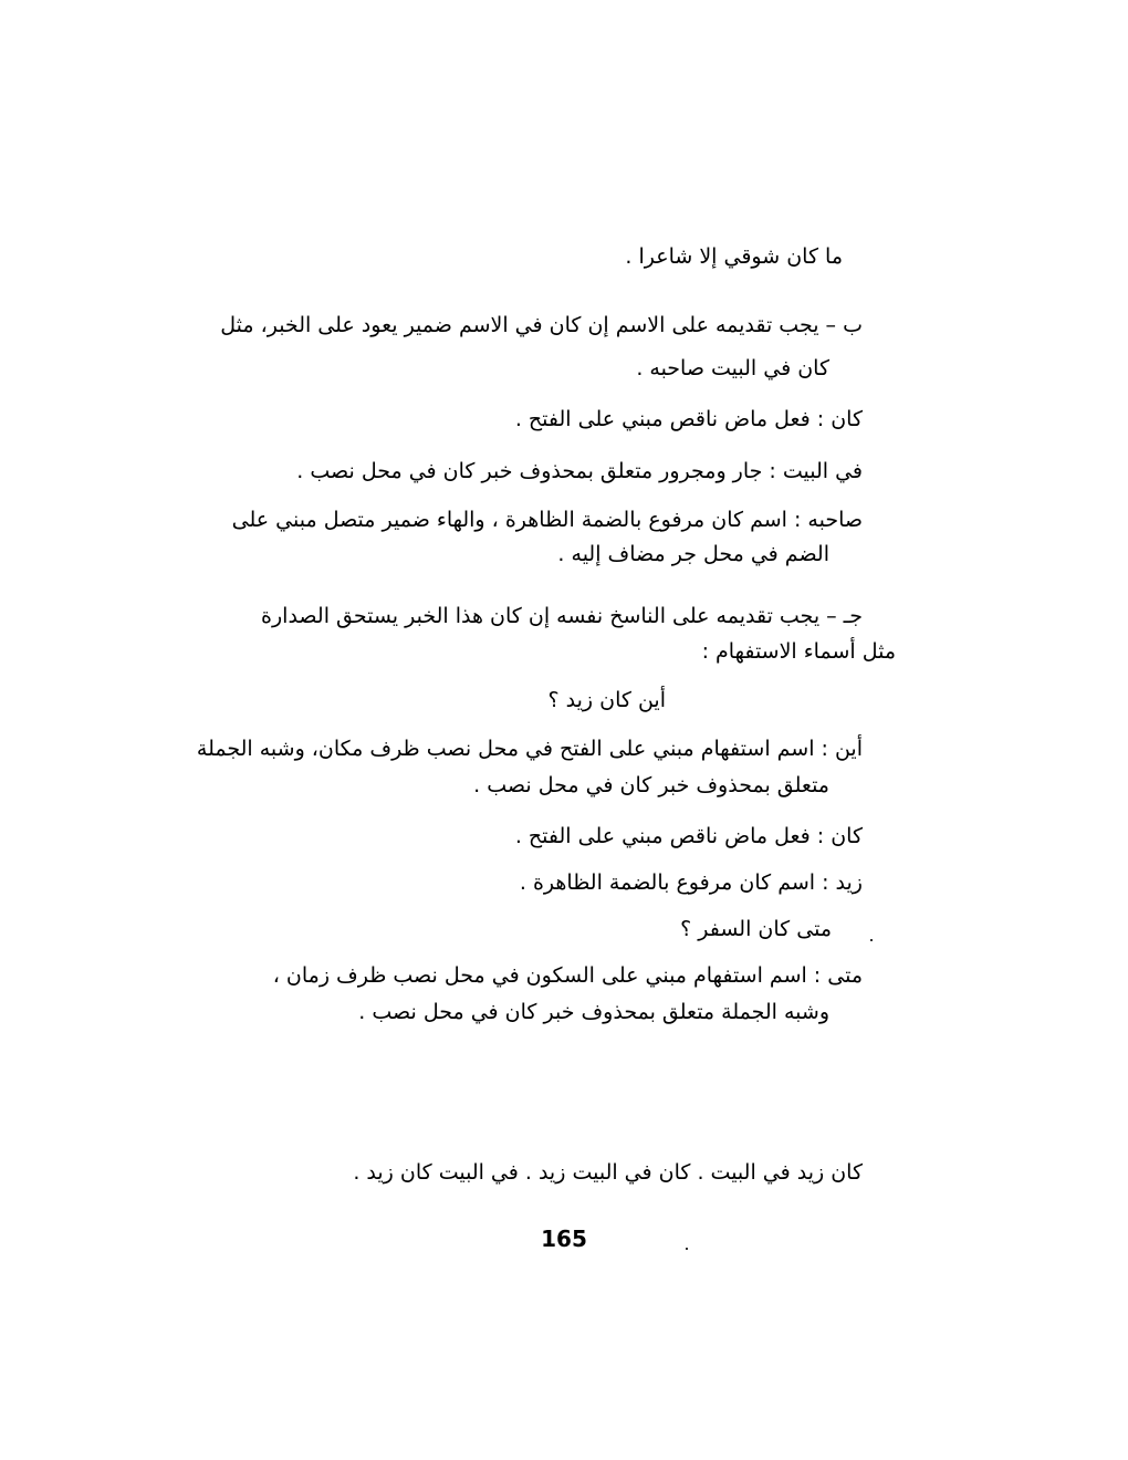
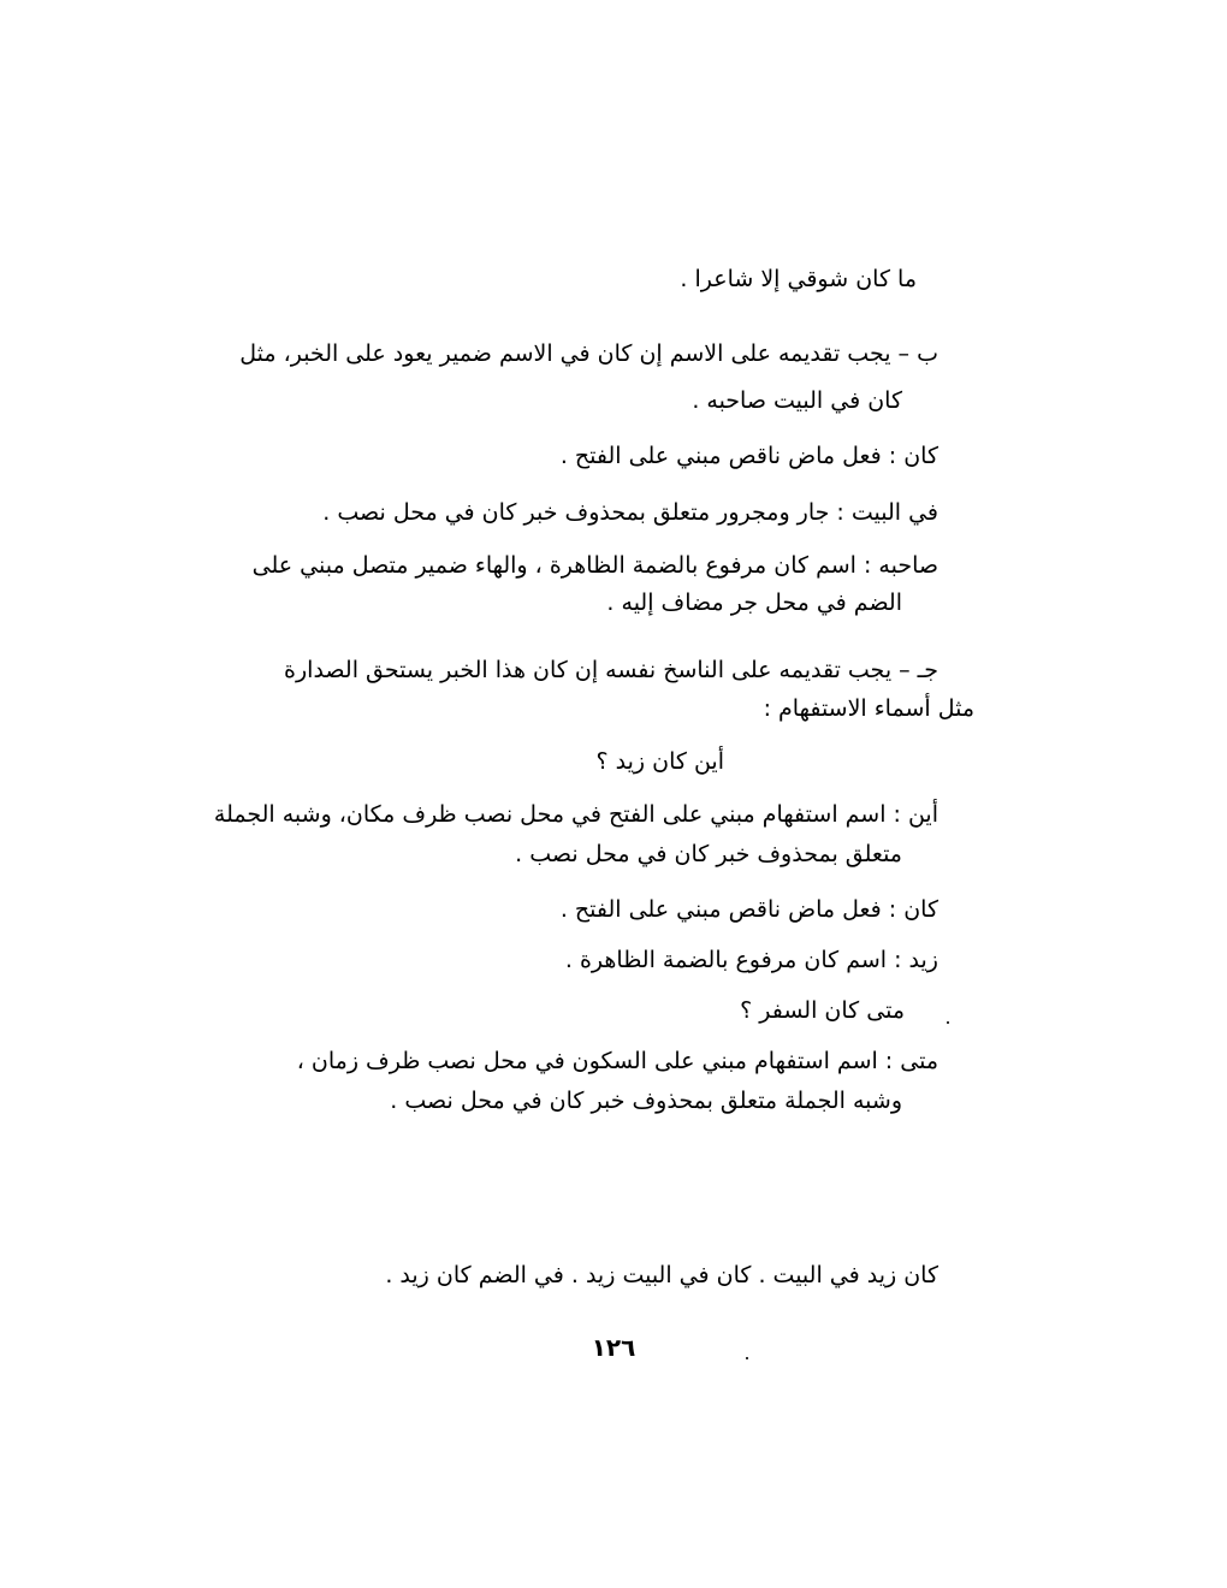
  ما كان شوقي إلا شاعرا .
  ب – يجب تقديمه على الاسم إن كان في الاسم ضمير يعود على الخبر، مثل
  كان في البيت صاحبه .
  كان : فعل ماض ناقص مبني على الفتح .
  في البيت : جار ومجرور متعلق بمحذوف خبر كان في محل نصب .
  صاحبه : اسم كان مرفوع بالضمة الظاهرة ، والهاء ضمير متصل مبني على
  الضم في محل جر مضاف إليه .
  جـ – يجب تقديمه على الناسخ نفسه إن كان هذا الخبر يستحق الصدارة
  مثل أسماء الاستفهام :
  أين كان زيد ؟
  أين : اسم استفهام مبني على الفتح في محل نصب ظرف مكان، وشبه الجملة
  متعلق بمحذوف خبر كان في محل نصب .
  كان : فعل ماض ناقص مبني على الفتح .
  زيد : اسم كان مرفوع بالضمة الظاهرة .
  متى كان السفر ؟
  متى : اسم استفهام مبني على السكون في محل نصب ظرف زمان ،
  وشبه الجملة متعلق بمحذوف خبر كان في محل نصب .
- كان زيد في البيت . كان في البيت زيد . في البيت كان زيد .
+ كان زيد في البيت . كان في البيت زيد . في الضم كان زيد .
- 165
+ ١٢٦
